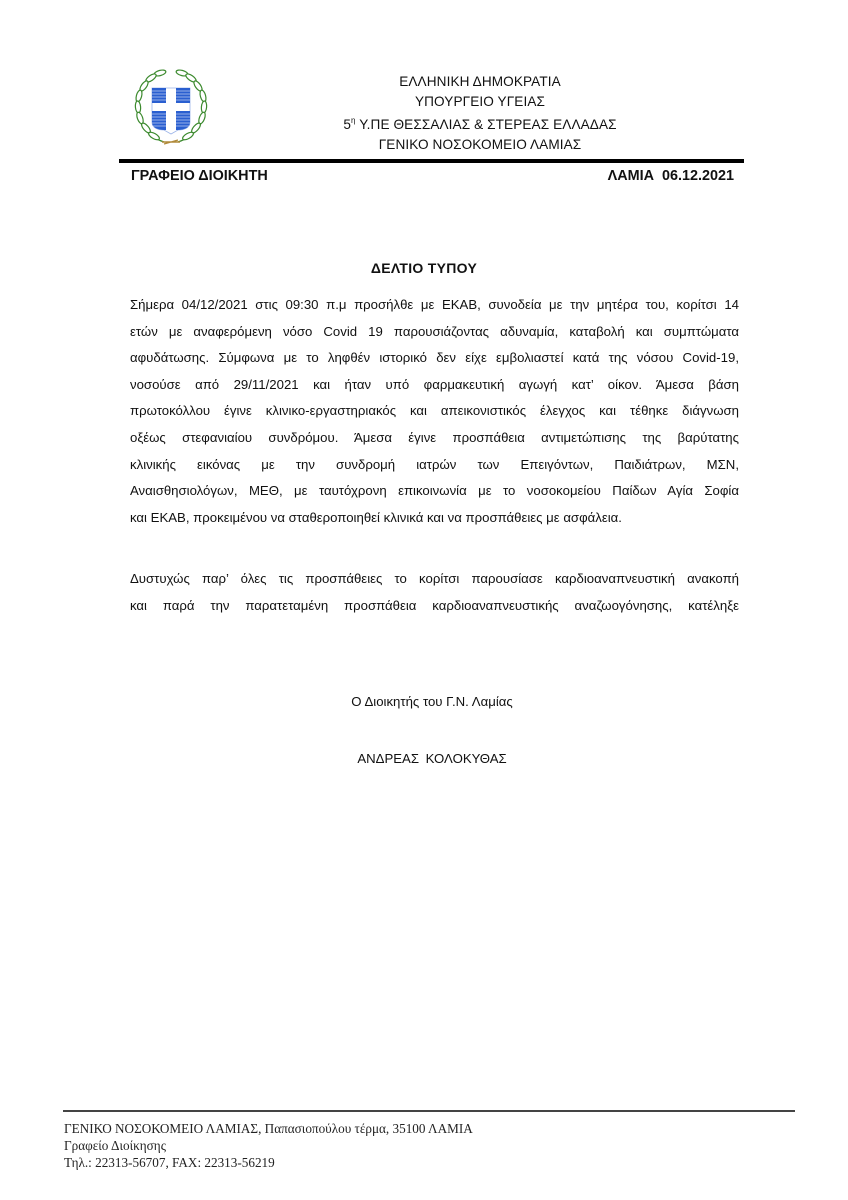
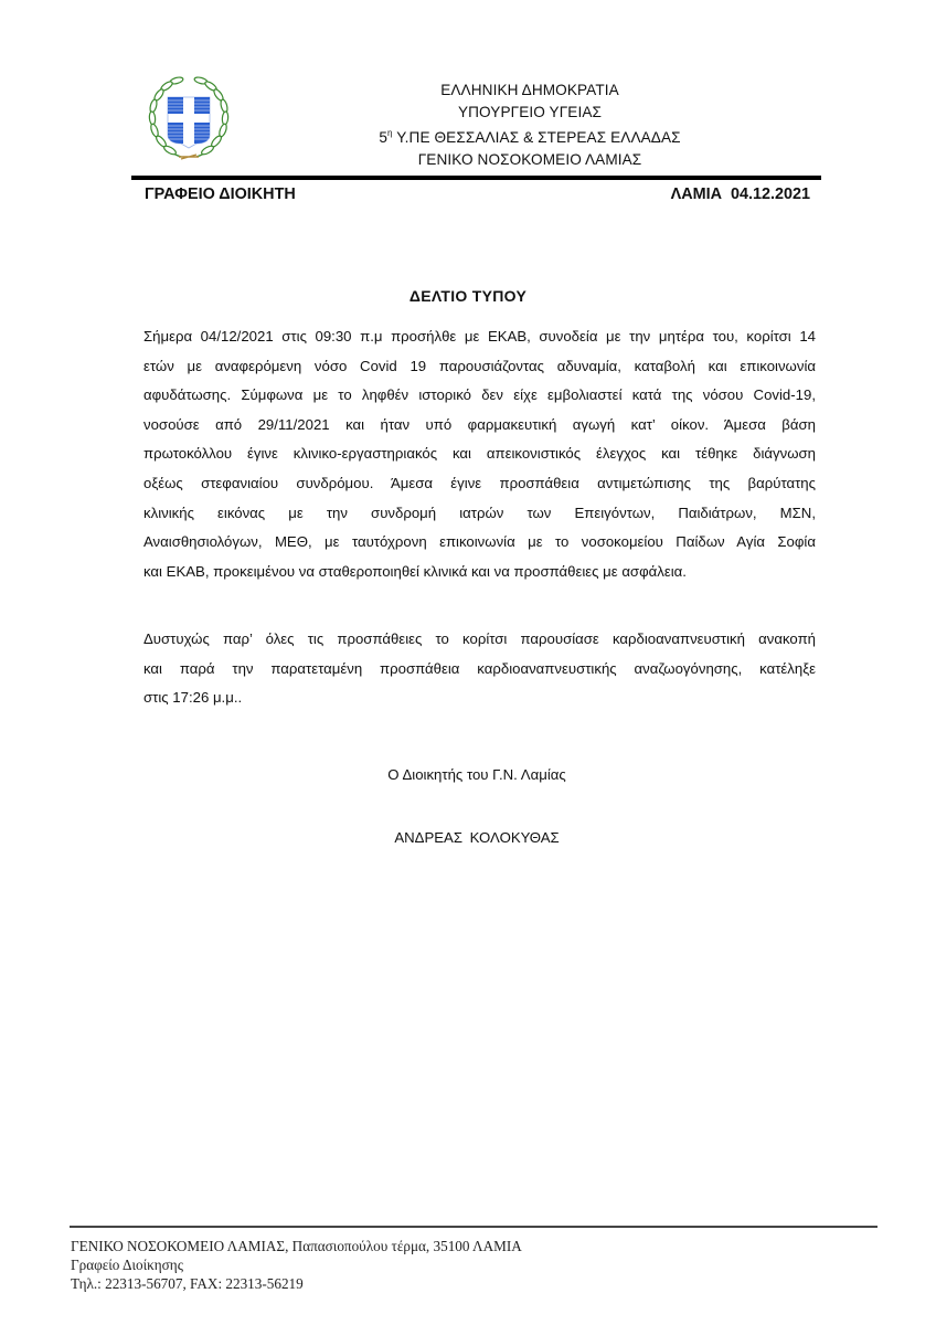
  ΕΛΛΗΝΙΚΗ ΔΗΜΟΚΡΑΤΙΑ
  ΥΠΟΥΡΓΕΙΟ ΥΓΕΙΑΣ
  5η Υ.ΠΕ ΘΕΣΣΑΛΙΑΣ & ΣΤΕΡΕΑΣ ΕΛΛΑΔΑΣ
  ΓΕΝΙΚΟ ΝΟΣΟΚΟΜΕΙΟ ΛΑΜΙΑΣ
  ΓΡΑΦΕΙΟ ΔΙΟΙΚΗΤΗ
- ΛΑΜΙΑ 06.12.2021
+ ΛΑΜΙΑ 04.12.2021
  ΔΕΛΤΙΟ ΤΥΠΟΥ
  Σήμερα 04/12/2021 στις 09:30 π.μ προσήλθε με ΕΚΑΒ, συνοδεία με την μητέρα του, κορίτσι 14
- ετών με αναφερόμενη νόσο Covid 19 παρουσιάζοντας αδυναμία, καταβολή και συμπτώματα
+ ετών με αναφερόμενη νόσο Covid 19 παρουσιάζοντας αδυναμία, καταβολή και επικοινωνία
  αφυδάτωσης. Σύμφωνα με το ληφθέν ιστορικό δεν είχε εμβολιαστεί κατά της νόσου Covid-19,
  νοσούσε από 29/11/2021 και ήταν υπό φαρμακευτική αγωγή κατ’ οίκον. Άμεσα βάση
  πρωτοκόλλου έγινε κλινικο-εργαστηριακός και απεικονιστικός έλεγχος και τέθηκε διάγνωση
  οξέως στεφανιαίου συνδρόμου. Άμεσα έγινε προσπάθεια αντιμετώπισης της βαρύτατης
  κλινικής εικόνας με την συνδρομή ιατρών των Επειγόντων, Παιδιάτρων, ΜΣΝ,
  Αναισθησιολόγων, ΜΕΘ, με ταυτόχρονη επικοινωνία με το νοσοκομείου Παίδων Αγία Σοφία
  και ΕΚΑΒ, προκειμένου να σταθεροποιηθεί κλινικά και να προσπάθειες με ασφάλεια.
  Δυστυχώς παρ’ όλες τις προσπάθειες το κορίτσι παρουσίασε καρδιοαναπνευστική ανακοπή
  και παρά την παρατεταμένη προσπάθεια καρδιοαναπνευστικής αναζωογόνησης, κατέληξε
+ στις 17:26 μ.μ..
  Ο Διοικητής του Γ.Ν. Λαμίας
  ΑΝΔΡΕΑΣ ΚΟΛΟΚΥΘΑΣ
  ΓΕΝΙΚΟ ΝΟΣΟΚΟΜΕΙΟ ΛΑΜΙΑΣ, Παπασιοπούλου τέρμα, 35100 ΛΑΜΙΑ
  Γραφείο Διοίκησης
  Τηλ.: 22313-56707, FAX: 22313-56219
